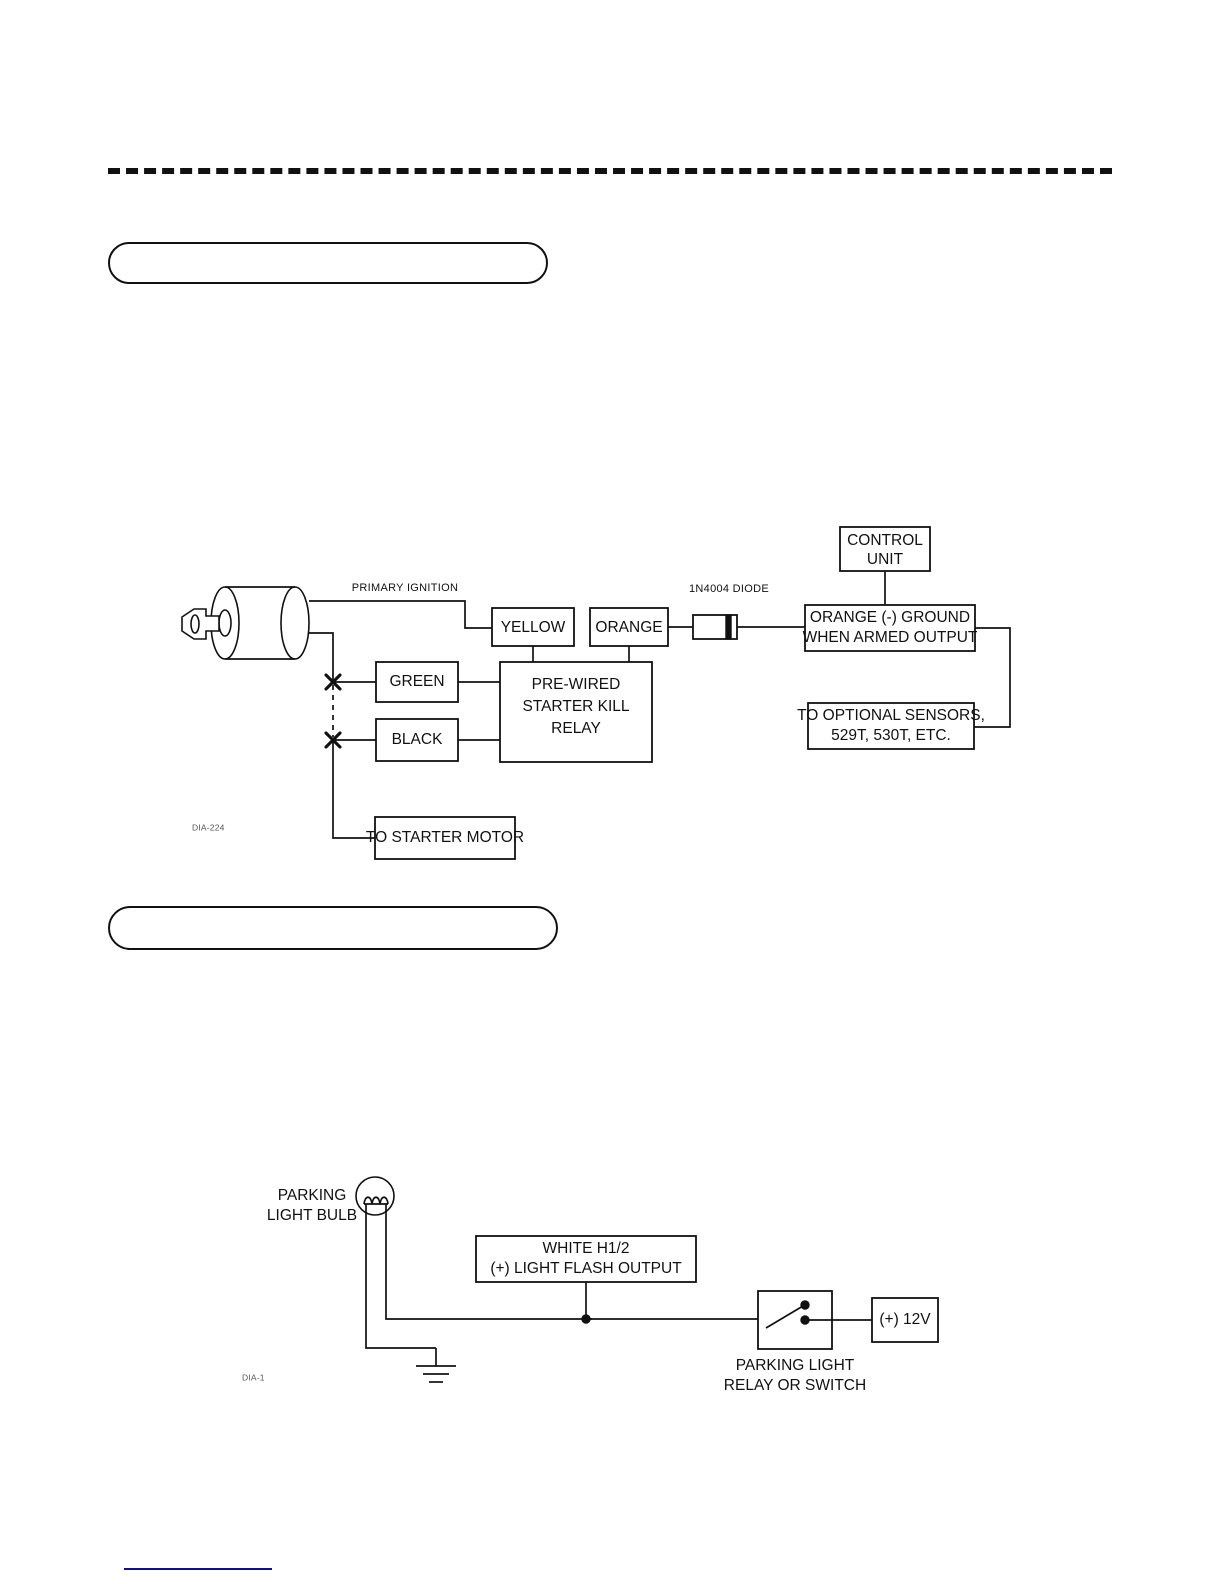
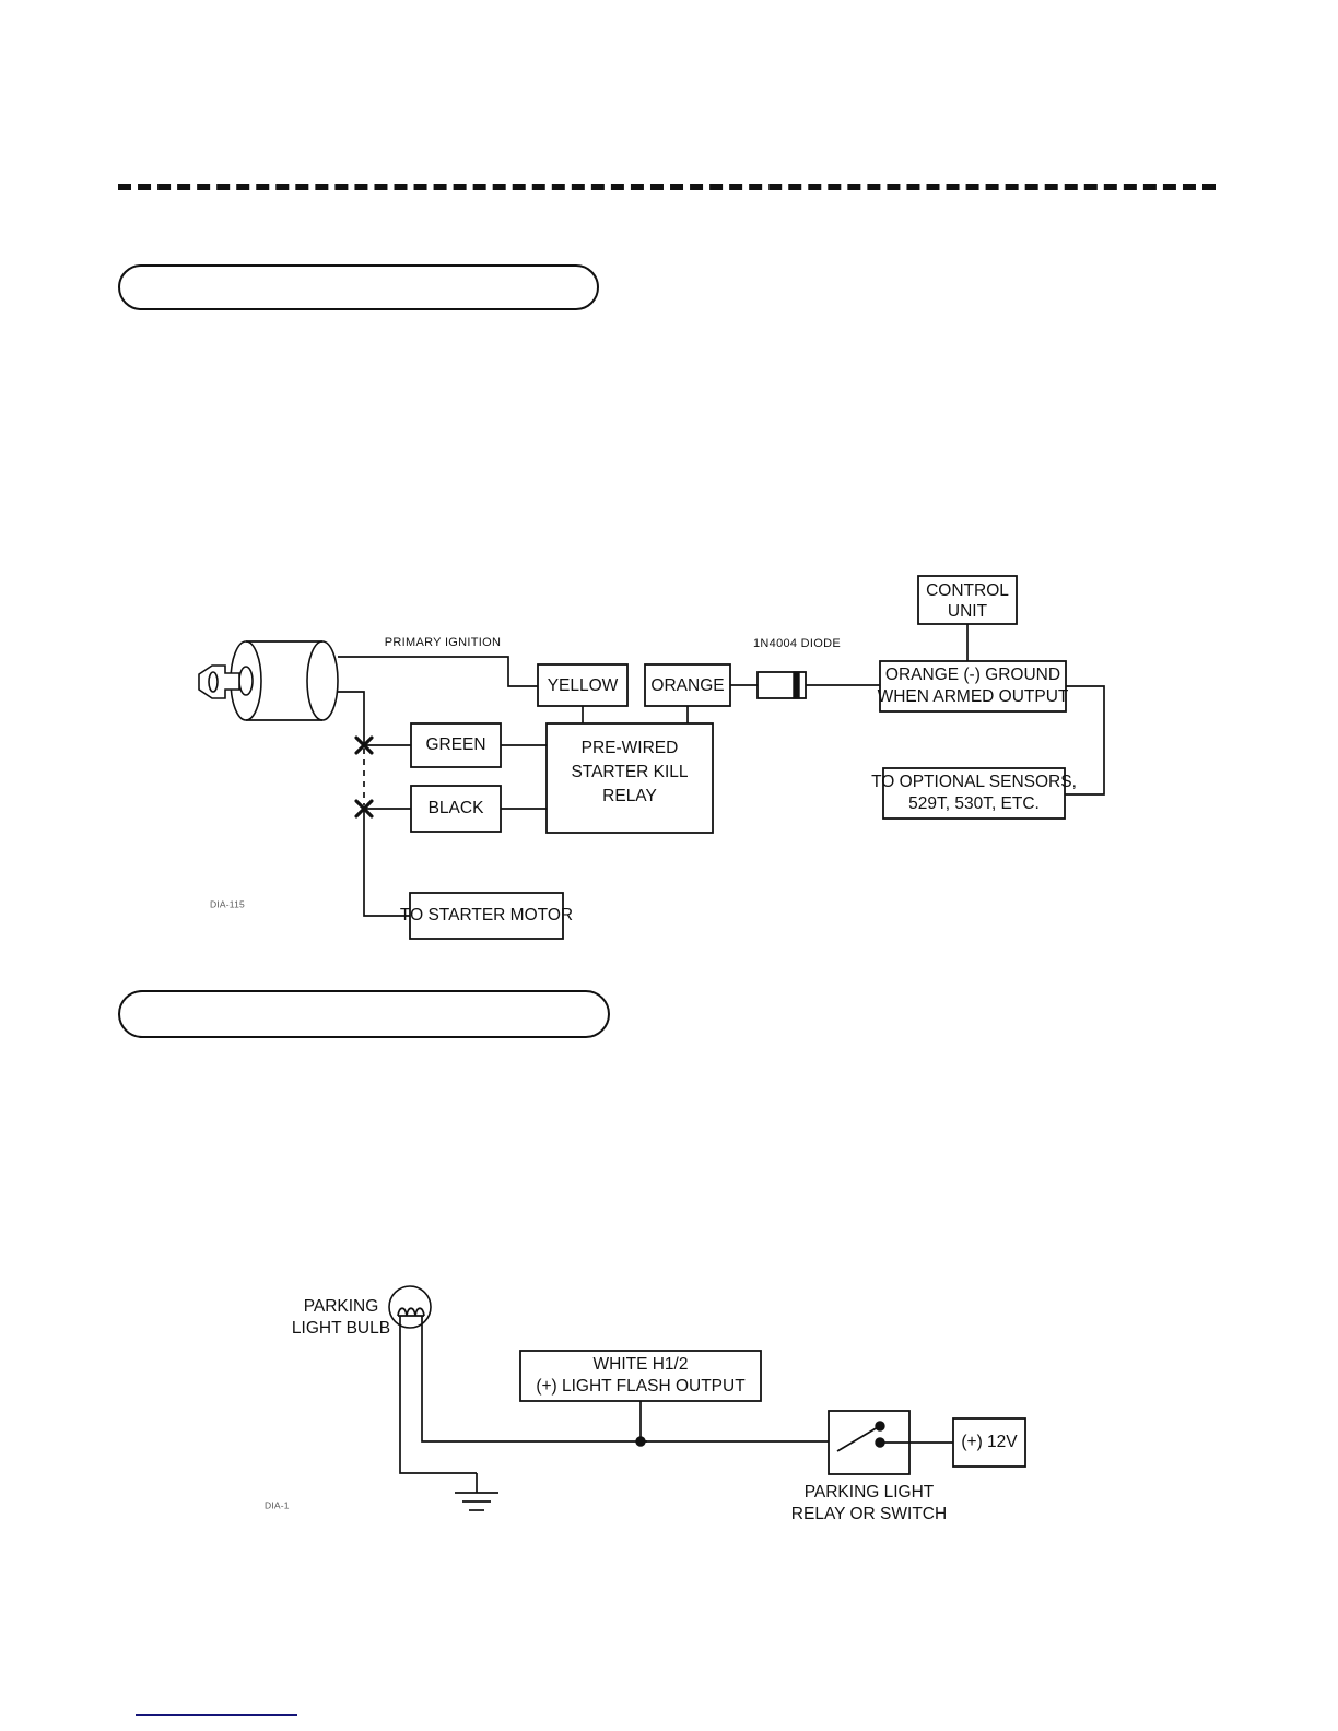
  PRIMARY IGNITION
  YELLOW
  ORANGE
  GREEN
  BLACK
  PRE-WIRED
  STARTER KILL
  RELAY
  TO STARTER MOTOR
  1N4004 DIODE
  CONTROL
  UNIT
  ORANGE (-) GROUND
  WHEN ARMED OUTPUT
  TO OPTIONAL SENSORS,
  529T, 530T, ETC.
- DIA-224
+ DIA-115
  PARKING
  LIGHT BULB
  WHITE H1/2
  (+) LIGHT FLASH OUTPUT
  PARKING LIGHT
  RELAY OR SWITCH
  (+) 12V
  DIA-1
